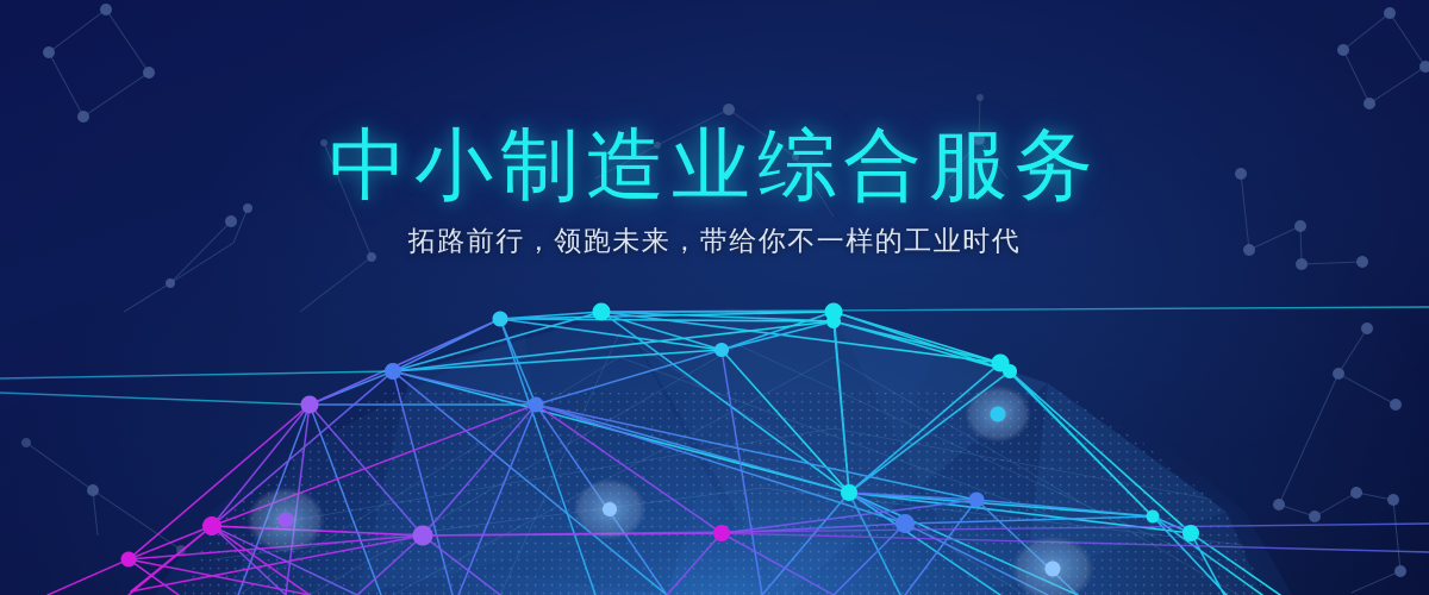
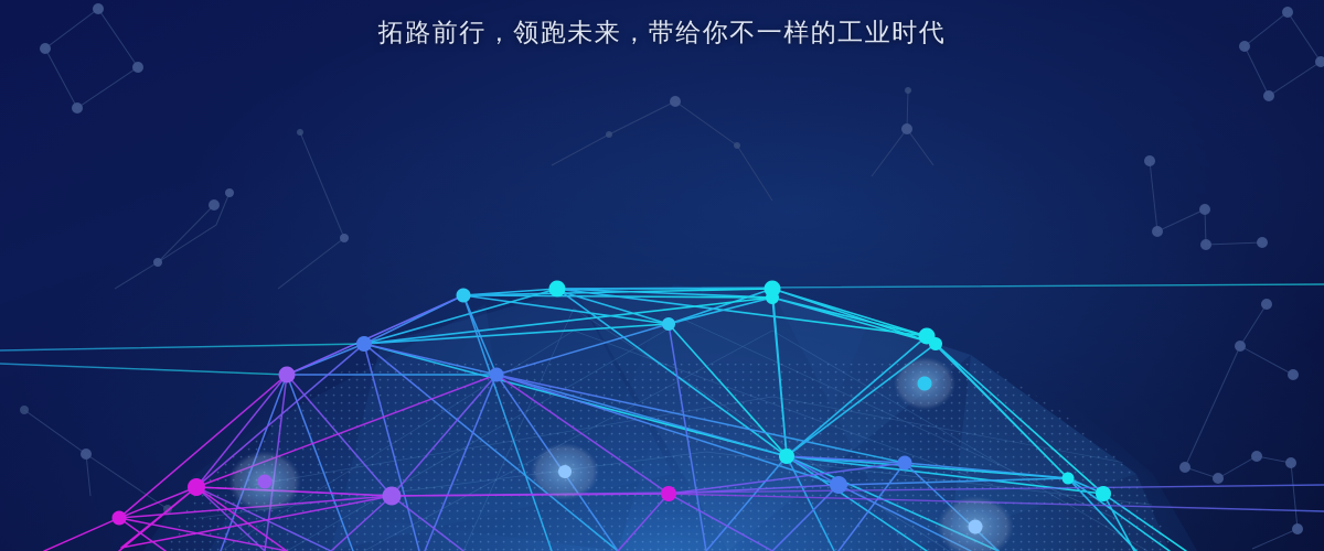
- 中小制造业综合服务
  拓路前行，领跑未来，带给你不一样的工业时代
